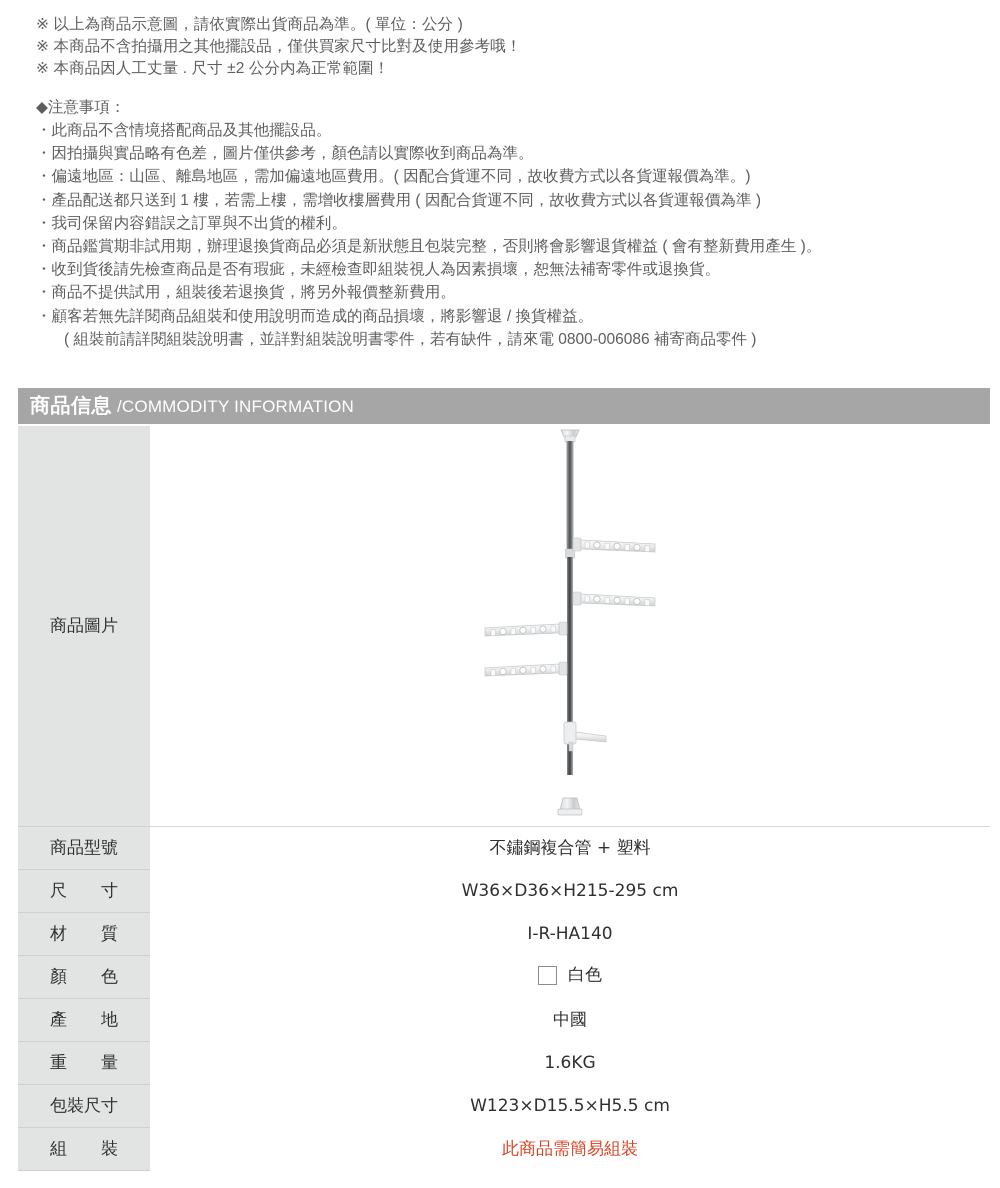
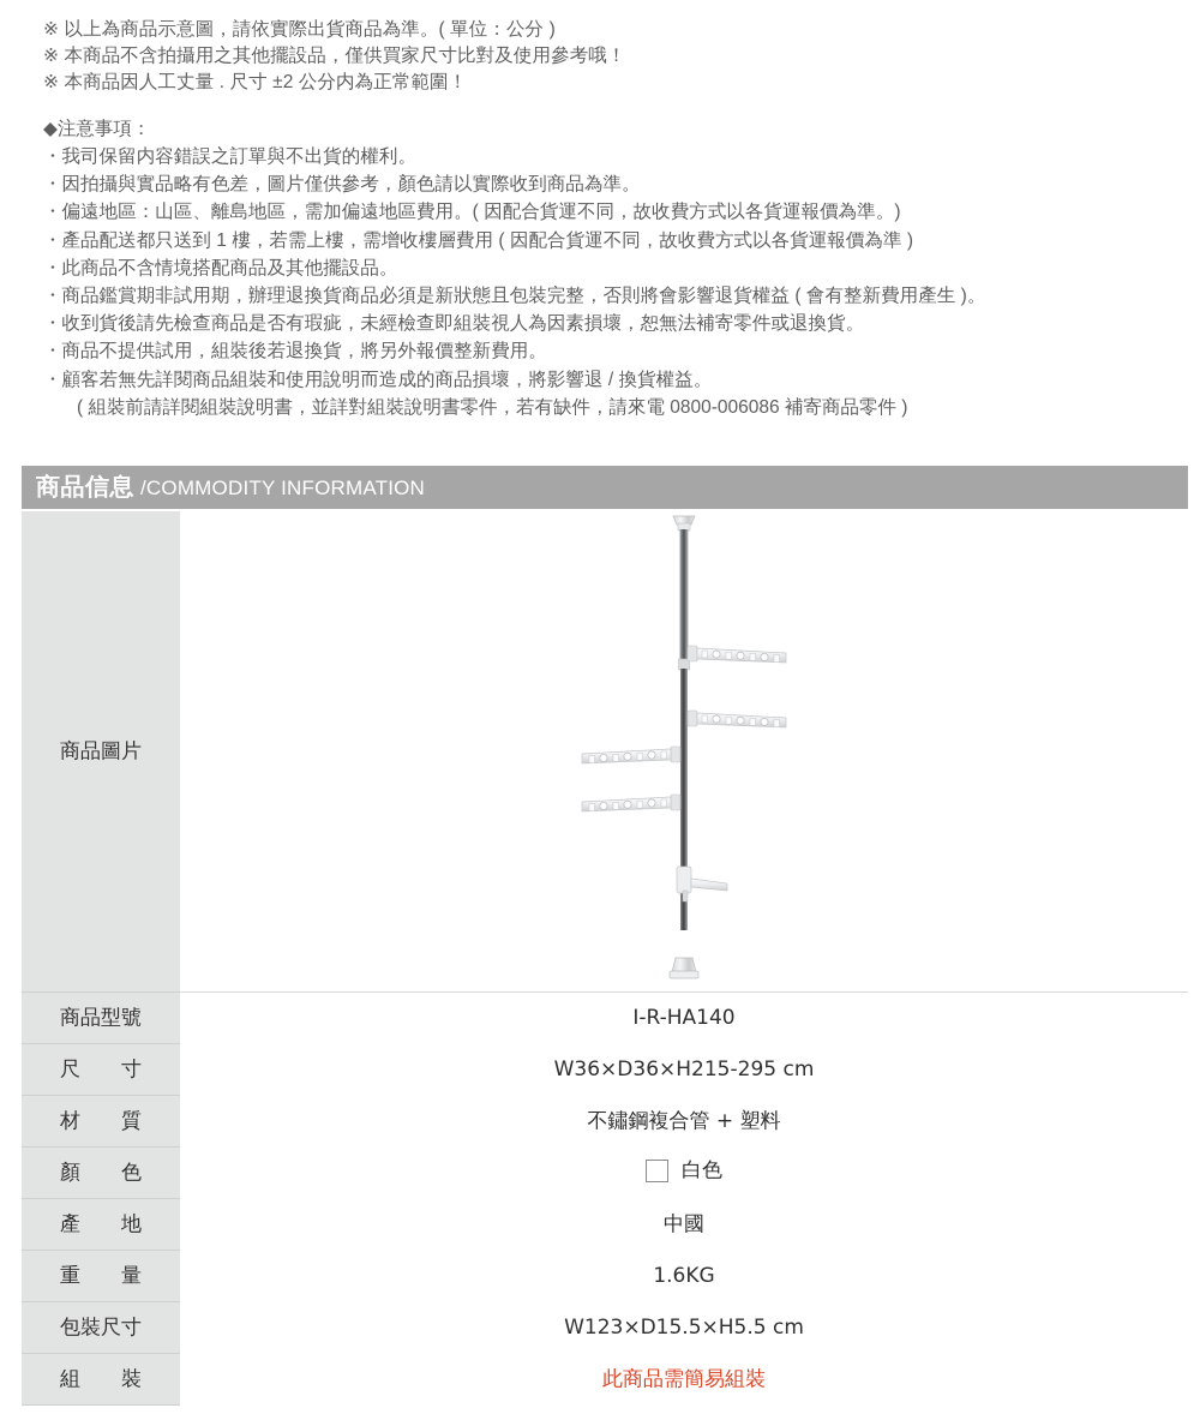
  ※ 以上為商品示意圖，請依實際出貨商品為準。( 單位：公分 )
  ※ 本商品不含拍攝用之其他擺設品，僅供買家尺寸比對及使用參考哦！
  ※ 本商品因人工丈量 . 尺寸 ±2 公分内為正常範圍！
  ◆注意事項：
- ・此商品不含情境搭配商品及其他擺設品。
+ ・我司保留内容錯誤之訂單與不出貨的權利。
  ・因拍攝與實品略有色差，圖片僅供參考，顏色請以實際收到商品為準。
  ・偏遠地區：山區、離島地區，需加偏遠地區費用。( 因配合貨運不同，故收費方式以各貨運報價為準。)
  ・產品配送都只送到 1 樓，若需上樓，需增收樓層費用 ( 因配合貨運不同，故收費方式以各貨運報價為準 )
- ・我司保留内容錯誤之訂單與不出貨的權利。
+ ・此商品不含情境搭配商品及其他擺設品。
  ・商品鑑賞期非試用期，辦理退換貨商品必須是新狀態且包裝完整，否則將會影響退貨權益 ( 會有整新費用產生 )。
  ・收到貨後請先檢查商品是否有瑕疵，未經檢查即組裝視人為因素損壞，恕無法補寄零件或退換貨。
  ・商品不提供試用，組裝後若退換貨，將另外報價整新費用。
  ・顧客若無先詳閱商品組裝和使用說明而造成的商品損壞，將影響退 / 換貨權益。
  ( 組裝前請詳閱組裝說明書，並詳對組裝說明書零件，若有缺件，請來電 0800-006086 補寄商品零件 )
  商品信息
  /COMMODITY INFORMATION
  商品圖片
- 商品型號	不鏽鋼複合管 + 塑料
+ 商品型號	I-R-HA140
  尺 寸	W36×D36×H215-295 cm
- 材 質	I-R-HA140
+ 材 質	不鏽鋼複合管 + 塑料
  顏 色	白色
  產 地	中國
  重 量	1.6KG
  包裝尺寸	W123×D15.5×H5.5 cm
  組 裝	此商品需簡易組裝
